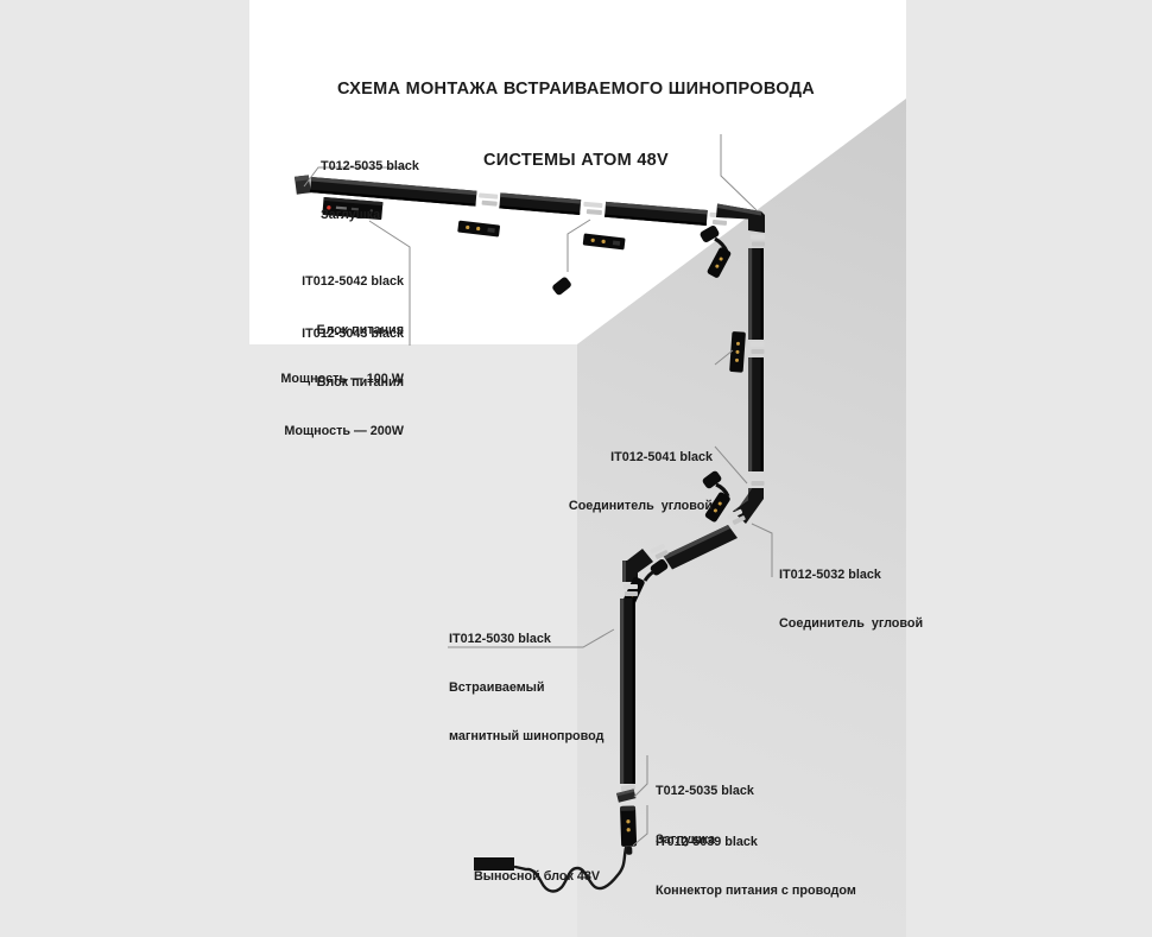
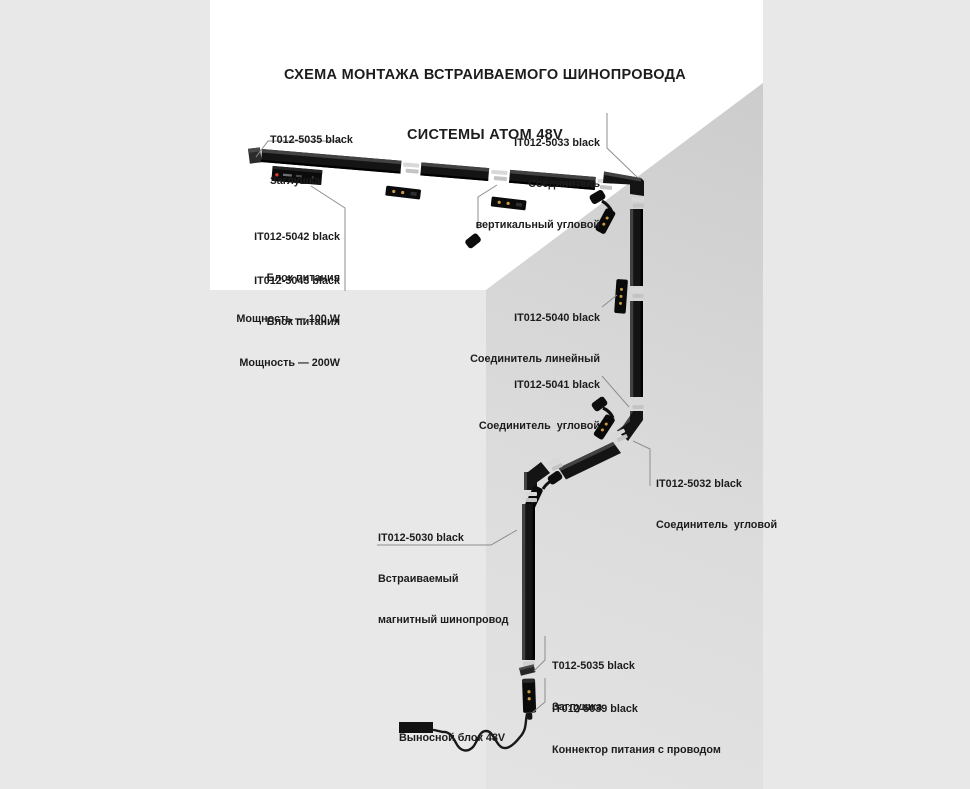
  СХЕМА МОНТАЖА ВСТРАИВАЕМОГО ШИНОПРОВОДА
  СИСТЕМЫ АТОМ 48V
  T012-5035 black
  Заглушка
  IT012-5042 black
  Блок питания
  Мощность — 100 W
  IT012-5043 black
  Блок питания
  Мощность — 200W
+ IT012-5033 black
+ Соединитель
+ вертикальный угловой
+ IT012-5040 black
+ Соединитель линейный
  IT012-5041 black
  Соединитель угловой
  IT012-5032 black
  Соединитель угловой
  IT012-5030 black
  Встраиваемый
  магнитный шинопровод
  T012-5035 black
  Заглушка
  IT012-5039 black
  Коннектор питания с проводом
  Выносной блок 48V
